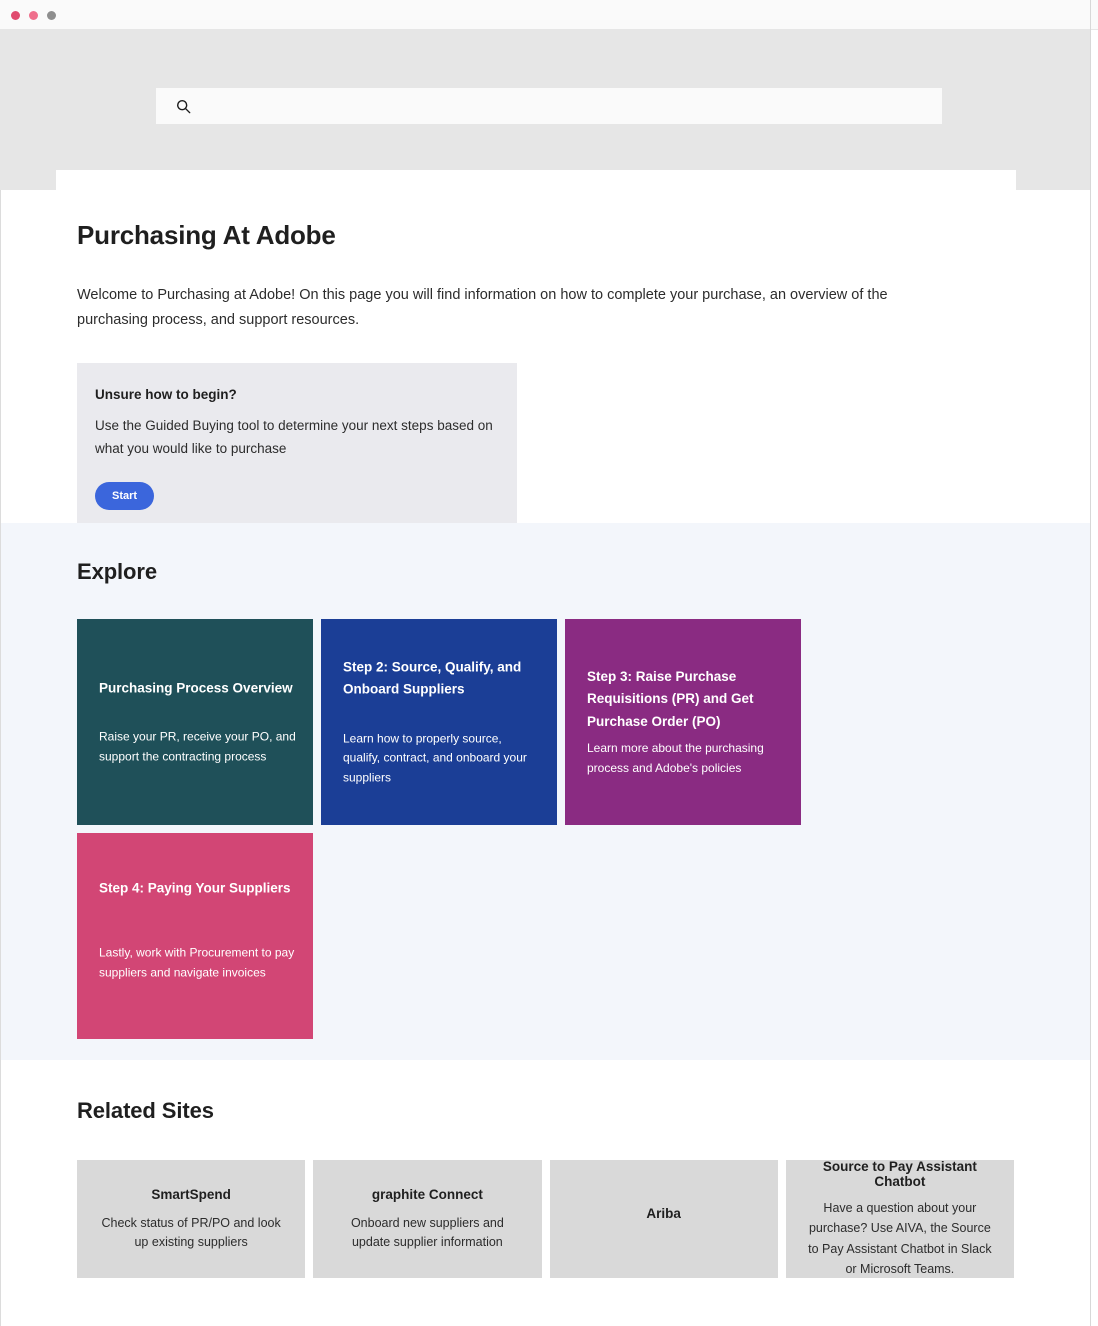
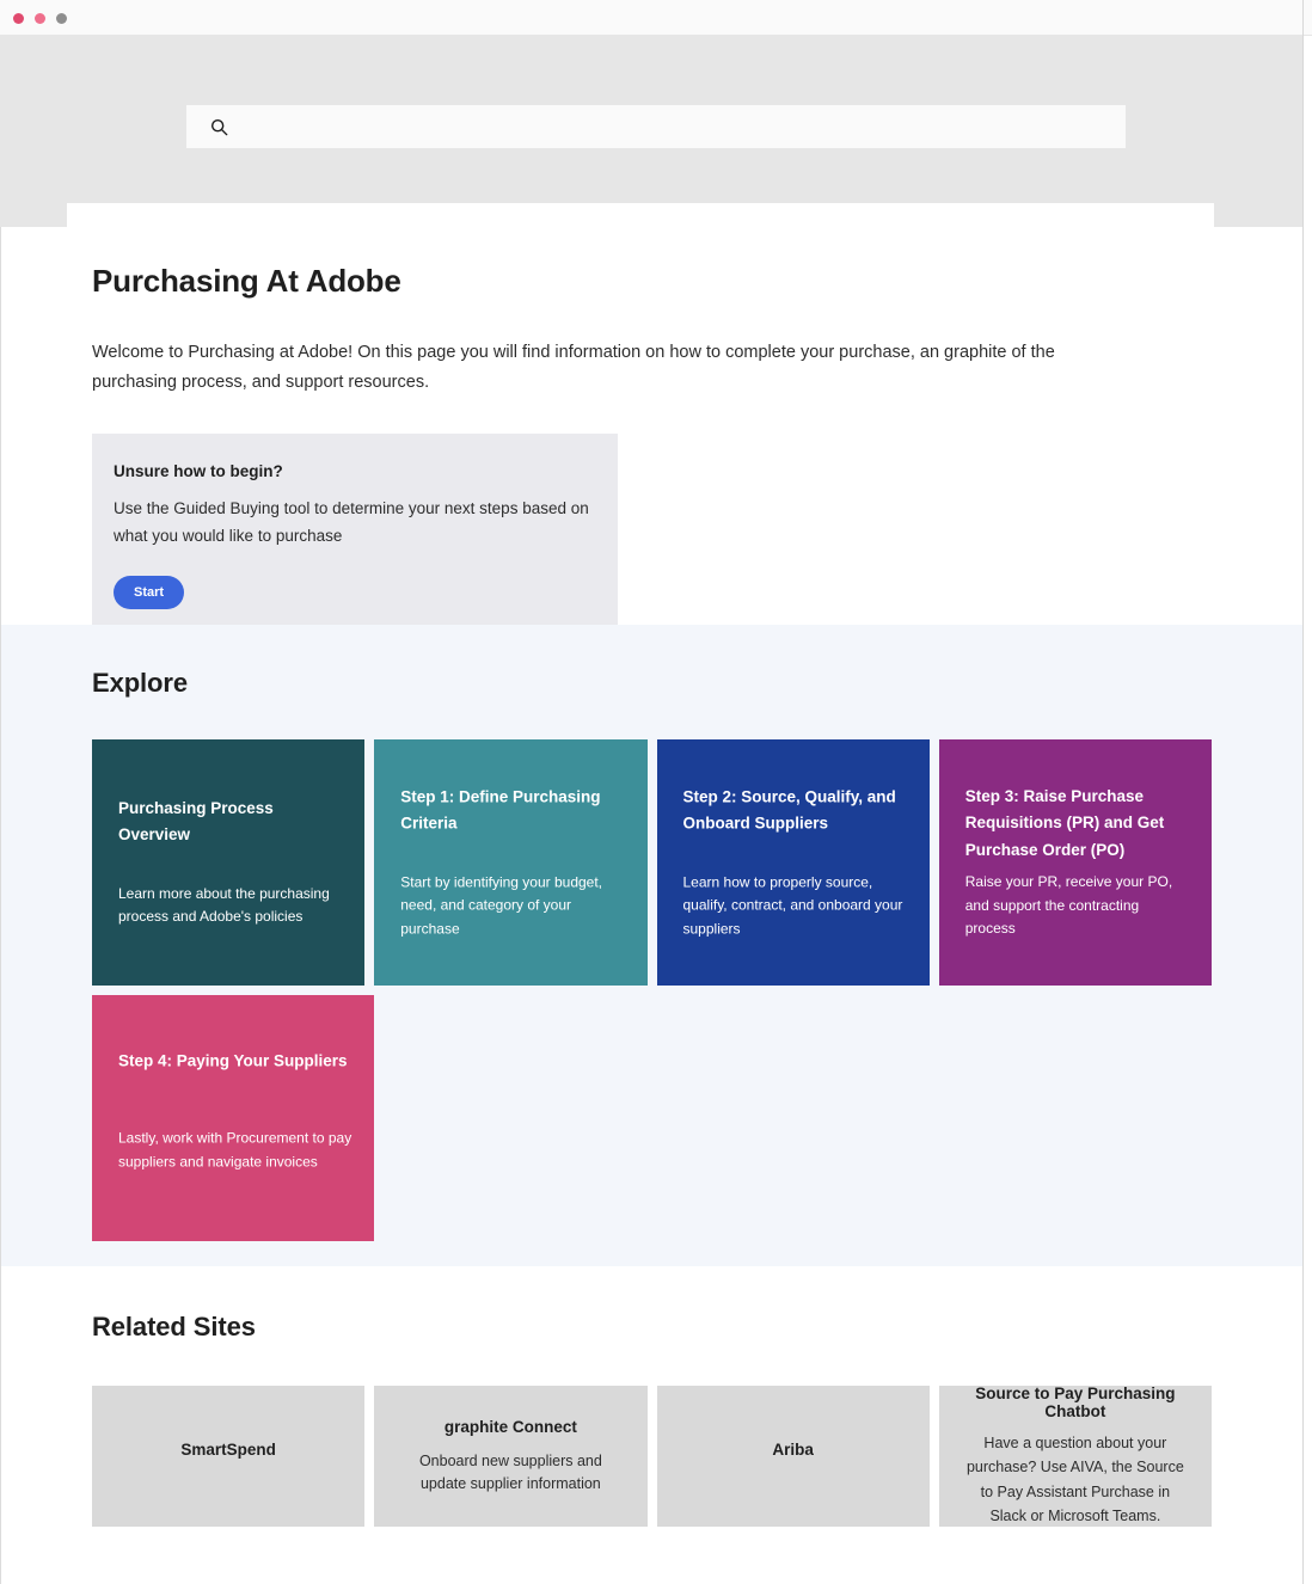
  Purchasing At Adobe
- Welcome to Purchasing at Adobe! On this page you will find information on how to complete your purchase, an overview of the purchasing process, and support resources.
+ Welcome to Purchasing at Adobe! On this page you will find information on how to complete your purchase, an graphite of the purchasing process, and support resources.
  Unsure how to begin?
  Use the Guided Buying tool to determine your next steps based on what you would like to purchase
  Start
  Explore
  Purchasing Process Overview
- Raise your PR, receive your PO, and support the contracting process
+ Learn more about the purchasing process and Adobe's policies
+ Step 1: Define Purchasing Criteria
+ Start by identifying your budget, need, and category of your purchase
  Step 2: Source, Qualify, and Onboard Suppliers
  Learn how to properly source, qualify, contract, and onboard your suppliers
  Step 3: Raise Purchase Requisitions (PR) and Get Purchase Order (PO)
- Learn more about the purchasing process and Adobe's policies
+ Raise your PR, receive your PO, and support the contracting process
  Step 4: Paying Your Suppliers
  Lastly, work with Procurement to pay suppliers and navigate invoices
  Related Sites
  SmartSpend
- Check status of PR/PO and look up existing suppliers
  graphite Connect
  Onboard new suppliers and update supplier information
  Ariba
- Source to Pay Assistant Chatbot
+ Source to Pay Purchasing Chatbot
- Have a question about your purchase? Use AIVA, the Source to Pay Assistant Chatbot in Slack or Microsoft Teams.
+ Have a question about your purchase? Use AIVA, the Source to Pay Assistant Purchase in Slack or Microsoft Teams.
